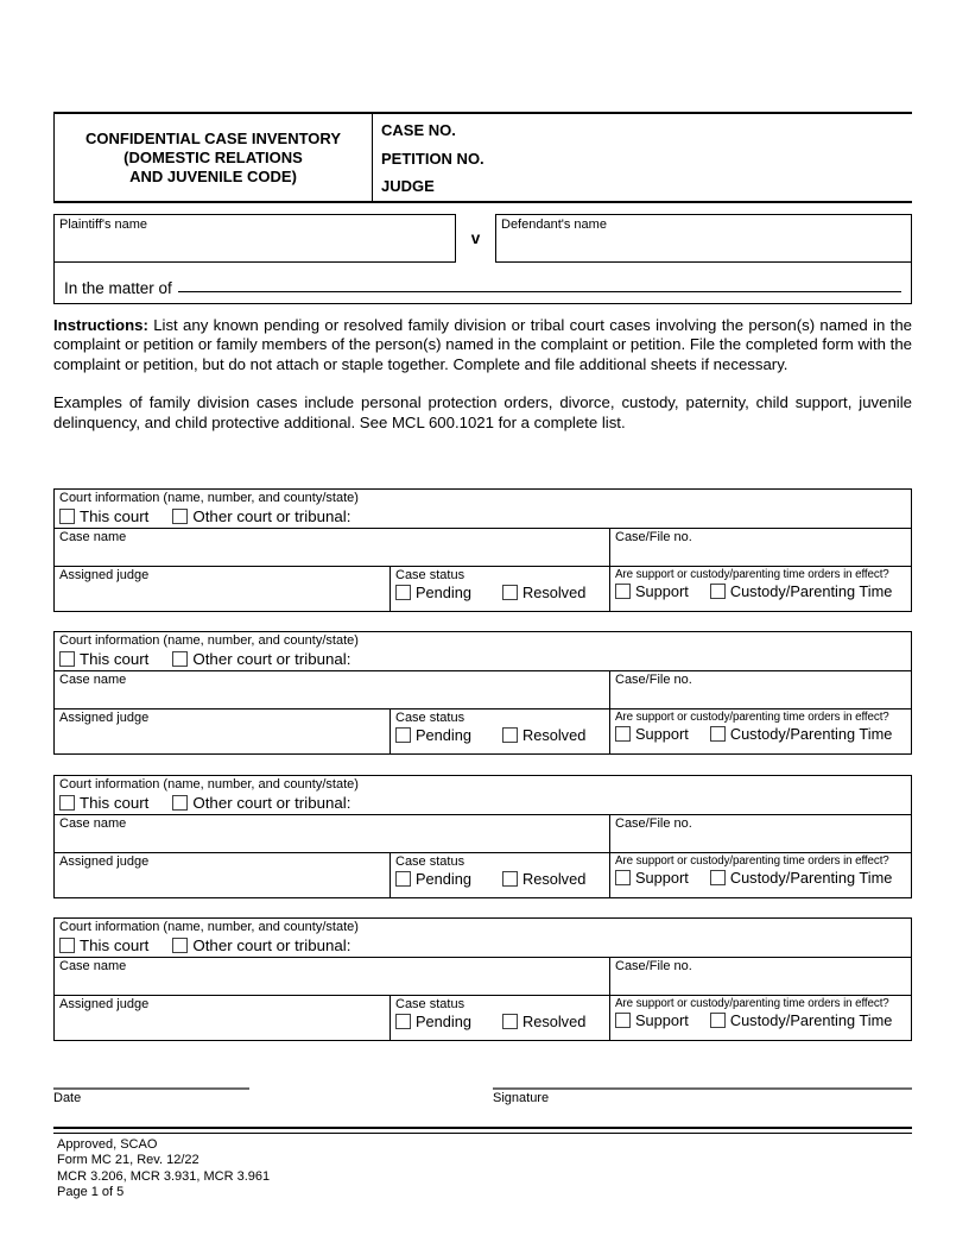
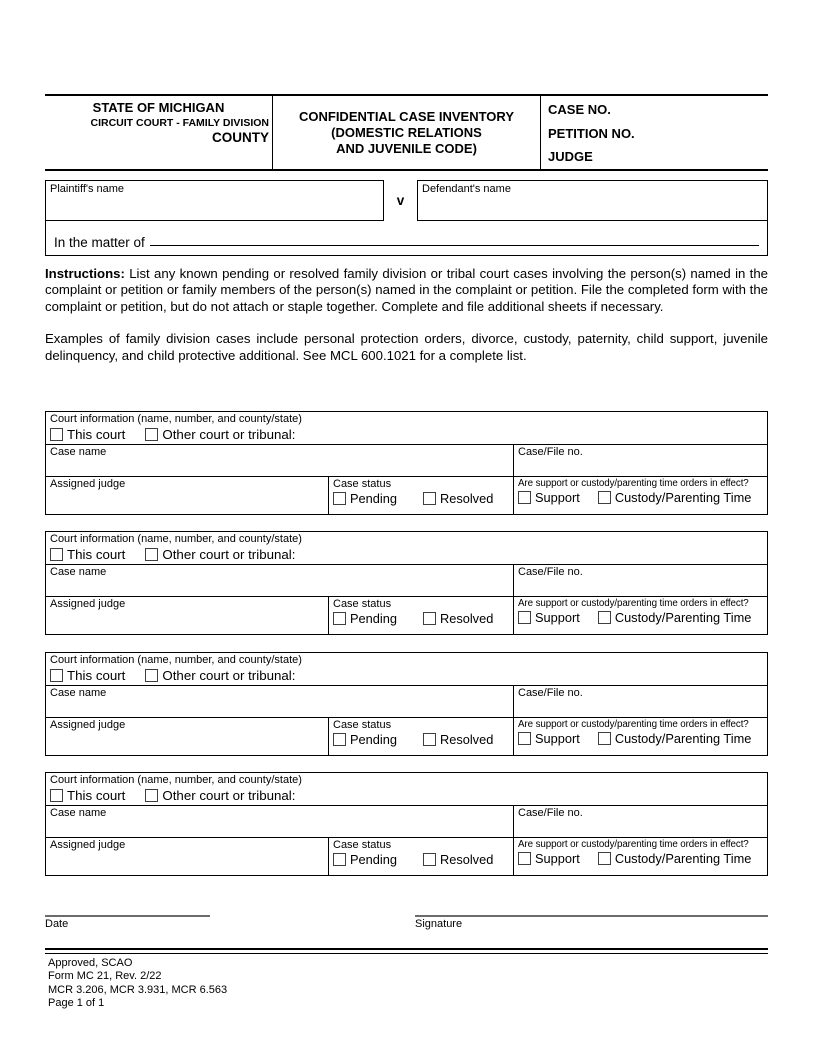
+ STATE OF MICHIGAN
+ CIRCUIT COURT - FAMILY DIVISION
+ COUNTY
  CONFIDENTIAL CASE INVENTORY
  (DOMESTIC RELATIONS
  AND JUVENILE CODE)
  CASE NO.
  PETITION NO.
  JUDGE
  Plaintiff's name
  v
  Defendant's name
  In the matter of
  Instructions: List any known pending or resolved family division or tribal court cases involving the person(s) named in the complaint or petition or family members of the person(s) named in the complaint or petition. File the completed form with the complaint or petition, but do not attach or staple together. Complete and file additional sheets if necessary.
  Examples of family division cases include personal protection orders, divorce, custody, paternity, child support, juvenile delinquency, and child protective additional. See MCL 600.1021 for a complete list.
  Court information (name, number, and county/state)
  This court
  Other court or tribunal:
  Case name
  Case/File no.
  Assigned judge
  Case status
  Pending
  Resolved
  Are support or custody/parenting time orders in effect?
  Support
  Custody/Parenting Time
  Court information (name, number, and county/state)
  This court
  Other court or tribunal:
  Case name
  Case/File no.
  Assigned judge
  Case status
  Pending
  Resolved
  Are support or custody/parenting time orders in effect?
  Support
  Custody/Parenting Time
  Court information (name, number, and county/state)
  This court
  Other court or tribunal:
  Case name
  Case/File no.
  Assigned judge
  Case status
  Pending
  Resolved
  Are support or custody/parenting time orders in effect?
  Support
  Custody/Parenting Time
  Court information (name, number, and county/state)
  This court
  Other court or tribunal:
  Case name
  Case/File no.
  Assigned judge
  Case status
  Pending
  Resolved
  Are support or custody/parenting time orders in effect?
  Support
  Custody/Parenting Time
  Date
  Signature
  Approved, SCAO
- Form MC 21, Rev. 12/22
+ Form MC 21, Rev. 2/22
- MCR 3.206, MCR 3.931, MCR 3.961
+ MCR 3.206, MCR 3.931, MCR 6.563
- Page 1 of 5
+ Page 1 of 1
